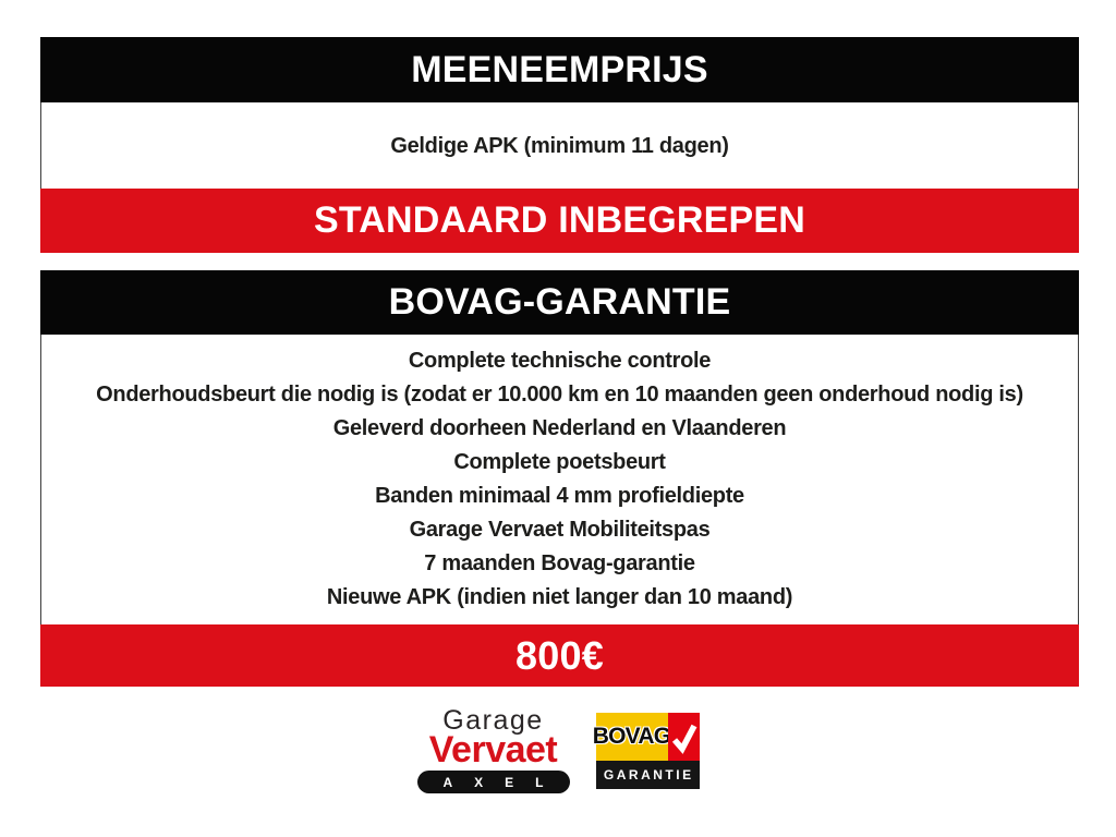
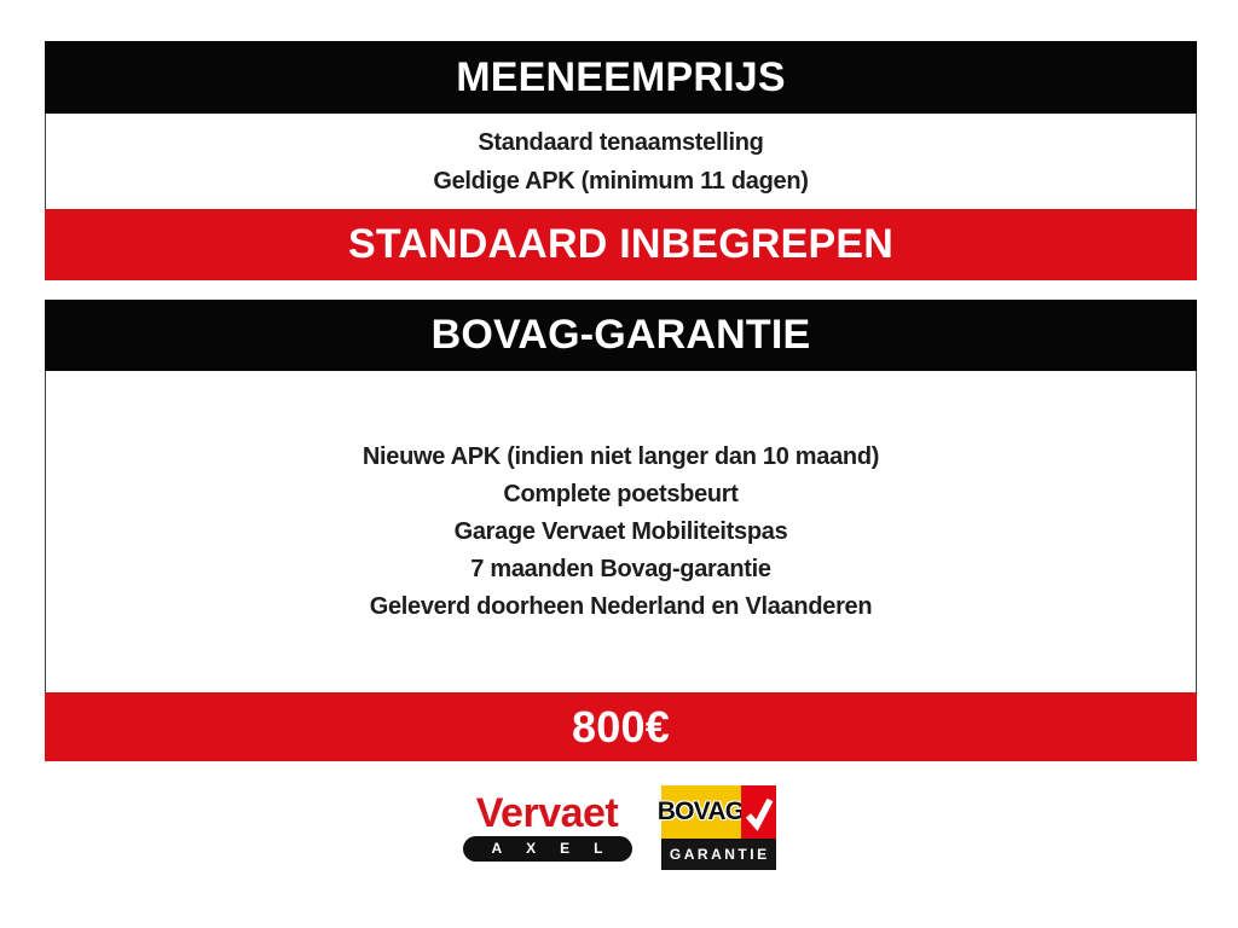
  MEENEEMPRIJS
+ Standaard tenaamstelling
  Geldige APK (minimum 11 dagen)
  STANDAARD INBEGREPEN
  BOVAG-GARANTIE
- Complete technische controle
- Onderhoudsbeurt die nodig is (zodat er 10.000 km en 10 maanden geen onderhoud nodig is)
- Geleverd doorheen Nederland en Vlaanderen
+ Nieuwe APK (indien niet langer dan 10 maand)
  Complete poetsbeurt
- Banden minimaal 4 mm profieldiepte
  Garage Vervaet Mobiliteitspas
  7 maanden Bovag-garantie
- Nieuwe APK (indien niet langer dan 10 maand)
+ Geleverd doorheen Nederland en Vlaanderen
  800€
- Garage
  Vervaet
  AXEL
  BOVAG
  GARANTIE
